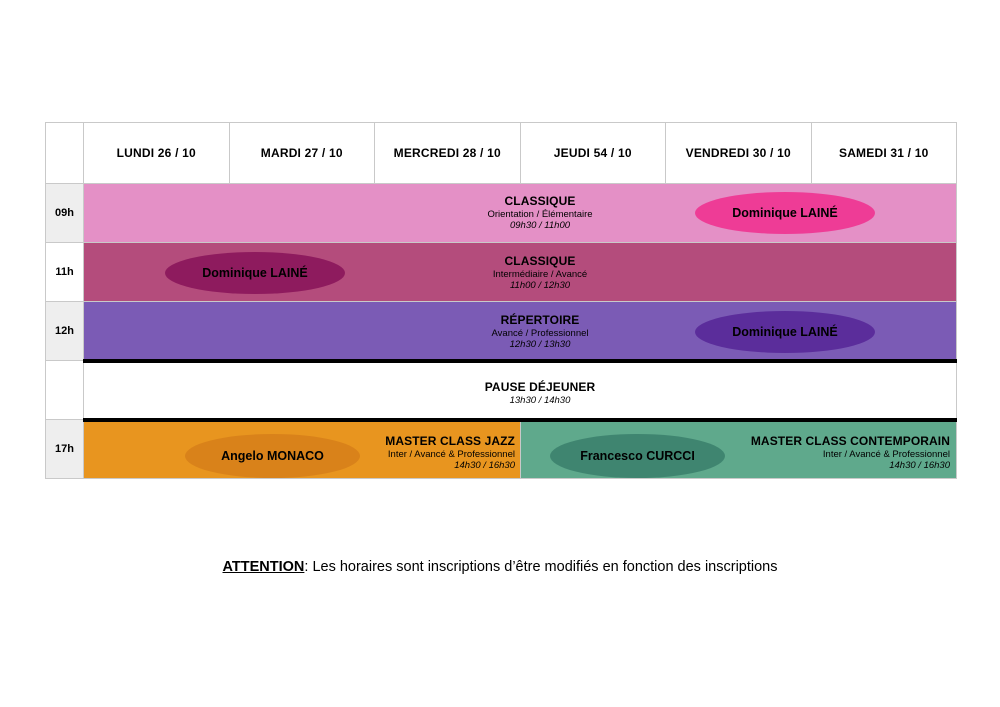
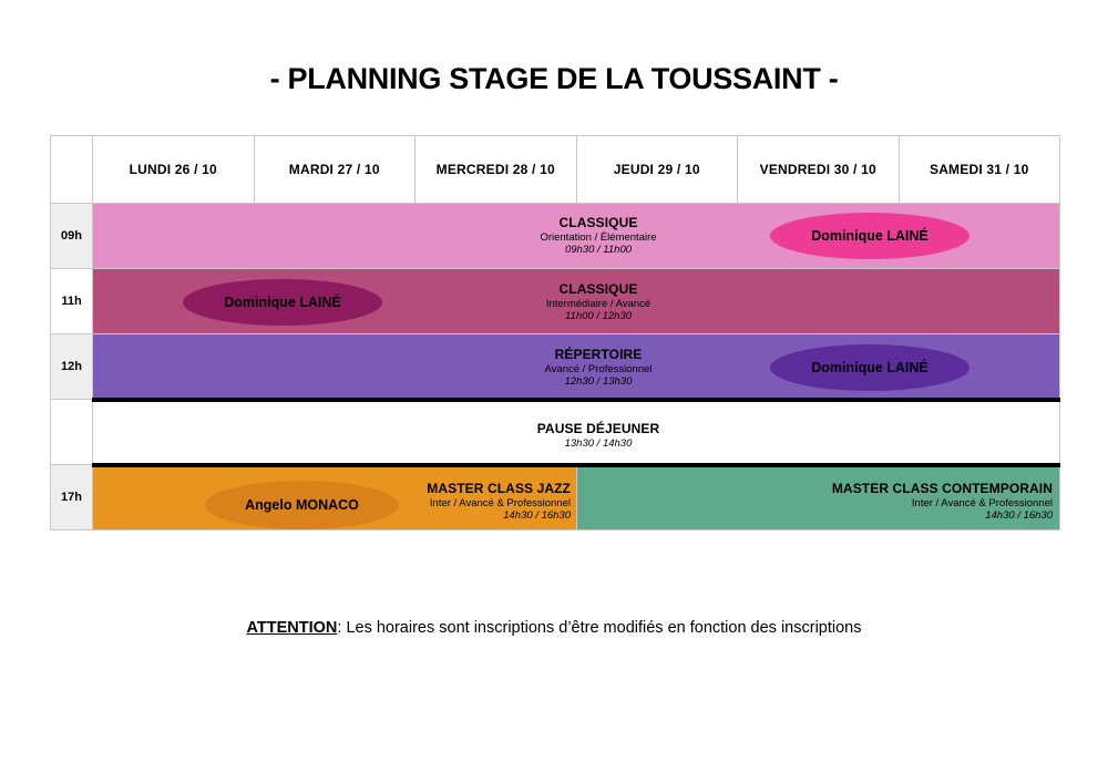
+ - PLANNING STAGE DE LA TOUSSAINT -
- 	LUNDI 26 / 10	MARDI 27 / 10	MERCREDI 28 / 10	JEUDI 54 / 10	VENDREDI 30 / 10	SAMEDI 31 / 10
+ 	LUNDI 26 / 10	MARDI 27 / 10	MERCREDI 28 / 10	JEUDI 29 / 10	VENDREDI 30 / 10	SAMEDI 31 / 10
  09h
  11h
  12h
  17h
  Dominique LAINÉ
  CLASSIQUE
  Orientation / Élémentaire
  09h30 / 11h00
  Dominique LAINÉ
  CLASSIQUE
  Intermédiaire / Avancé
  11h00 / 12h30
  Dominique LAINÉ
  RÉPERTOIRE
  Avancé / Professionnel
  12h30 / 13h30
  PAUSE DÉJEUNER
  13h30 / 14h30
  Angelo MONACO
  MASTER CLASS JAZZ
  Inter / Avancé & Professionnel
  14h30 / 16h30
- Francesco CURCCI
  MASTER CLASS CONTEMPORAIN
  Inter / Avancé & Professionnel
  14h30 / 16h30
  ATTENTION: Les horaires sont inscriptions d’être modifiés en fonction des inscriptions
